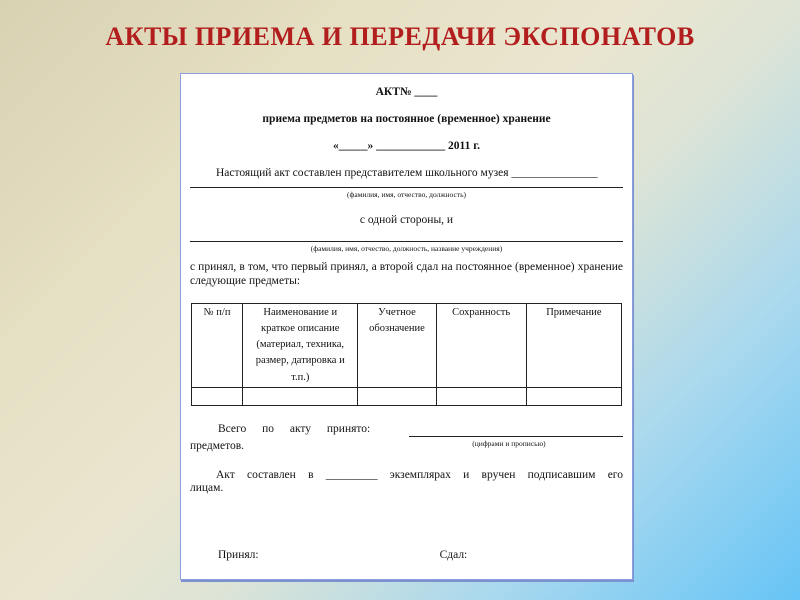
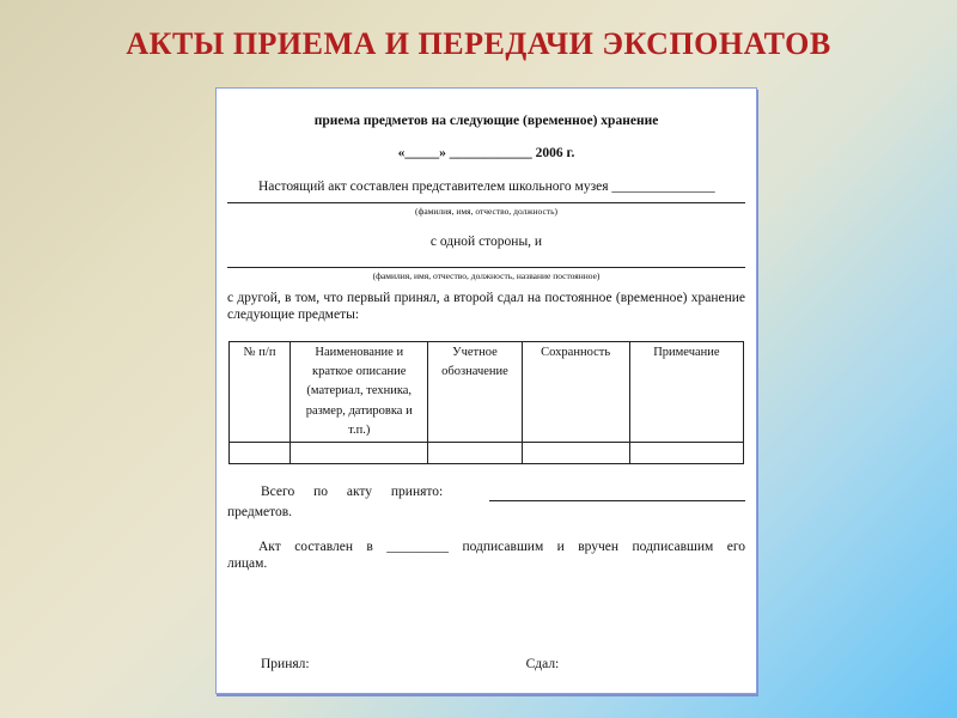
  АКТЫ ПРИЕМА И ПЕРЕДАЧИ ЭКСПОНАТОВ
- АКТ№ ____
- приема предметов на постоянное (временное) хранение
+ приема предметов на следующие (временное) хранение
- «_____» ____________ 2011 г.
+ «_____» ____________ 2006 г.
  Настоящий акт составлен представителем школьного музея _______________
  (фамилия, имя, отчество, должность)
  с одной стороны, и
- (фамилия, имя, отчество, должность, название учреждения)
+ (фамилия, имя, отчество, должность, название постоянное)
- с принял, в том, что первый принял, а второй сдал на постоянное (временное) хранение следующие предметы:
+ с другой, в том, что первый принял, а второй сдал на постоянное (временное) хранение следующие предметы:
  № п/п	Наименование и краткое описание (материал, техника, размер, датировка и т.п.)	Учетное обозначение	Сохранность	Примечание
  Всего по акту принято:
  предметов.
- (цифрами и прописью)
- Акт составлен в _________ экземплярах и вручен подписавшим его лицам.
+ Акт составлен в _________ подписавшим и вручен подписавшим его лицам.
  Принял:
  Сдал:
